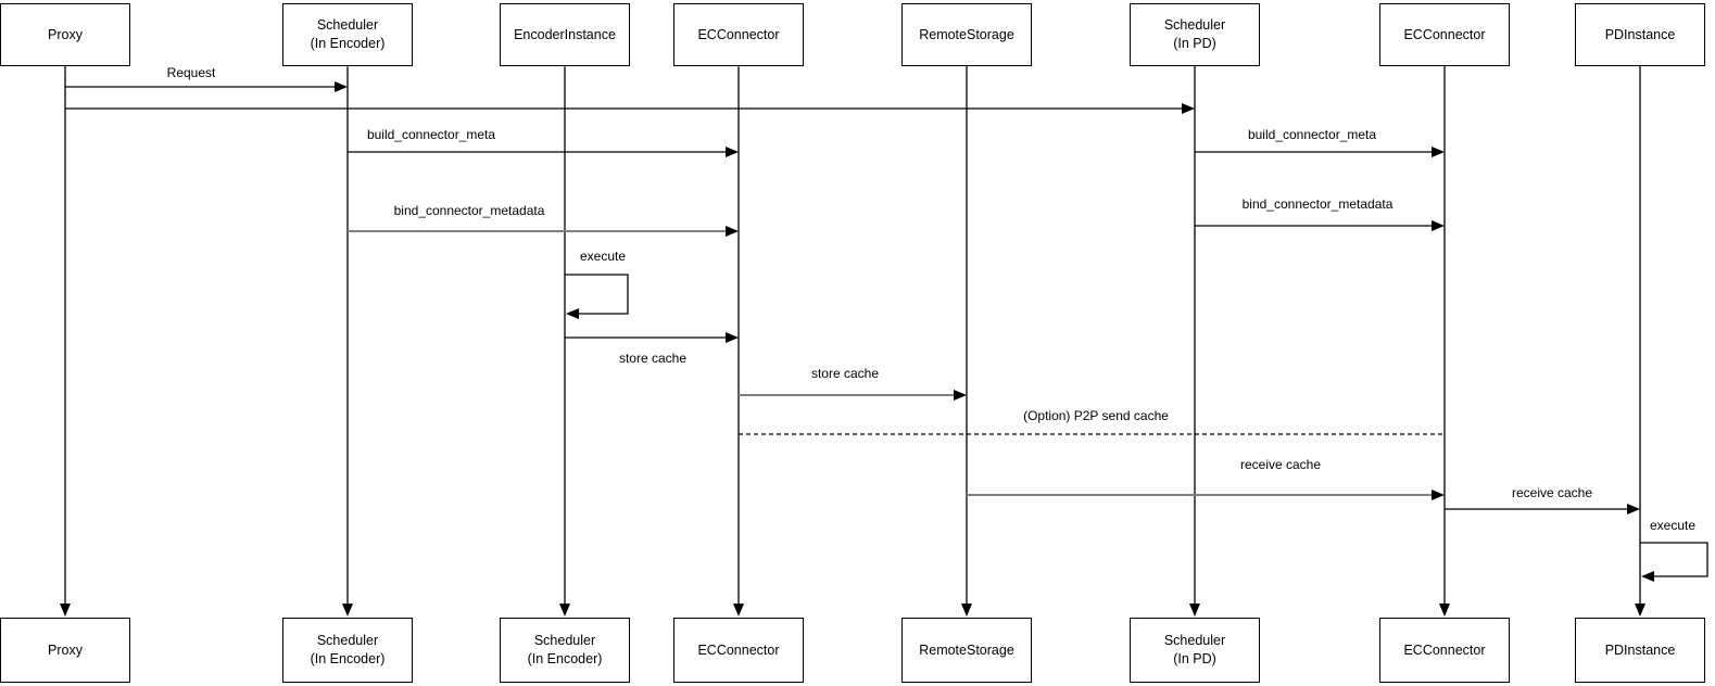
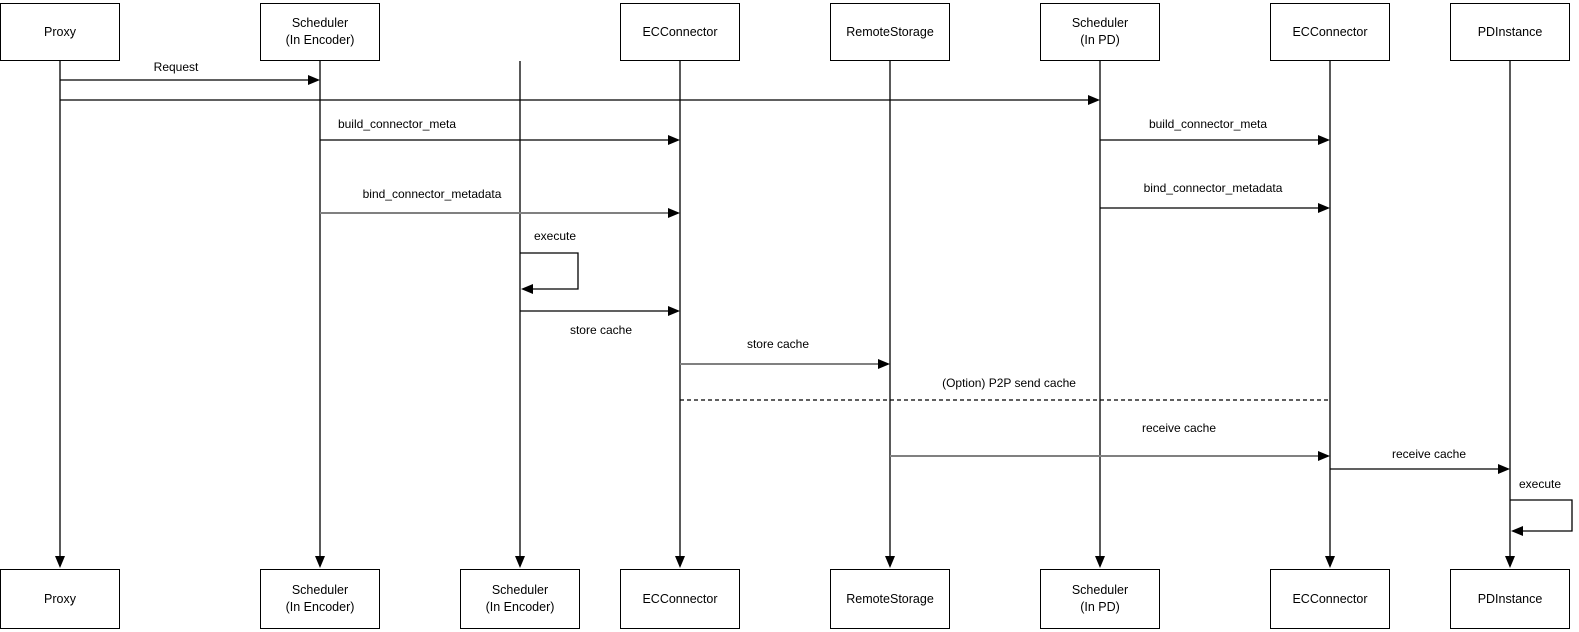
  Request
  build_connector_meta
  build_connector_meta
  bind_connector_metadata
  bind_connector_metadata
  store cache
  store cache
  (Option) P2P send cache
  receive cache
  receive cache
  execute
  execute
  Proxy
  Proxy
  Scheduler
  (In Encoder)
  Scheduler
  (In Encoder)
- EncoderInstance
  Scheduler
  (In Encoder)
  ECConnector
  ECConnector
  RemoteStorage
  RemoteStorage
  Scheduler
  (In PD)
  Scheduler
  (In PD)
  ECConnector
  ECConnector
  PDInstance
  PDInstance
